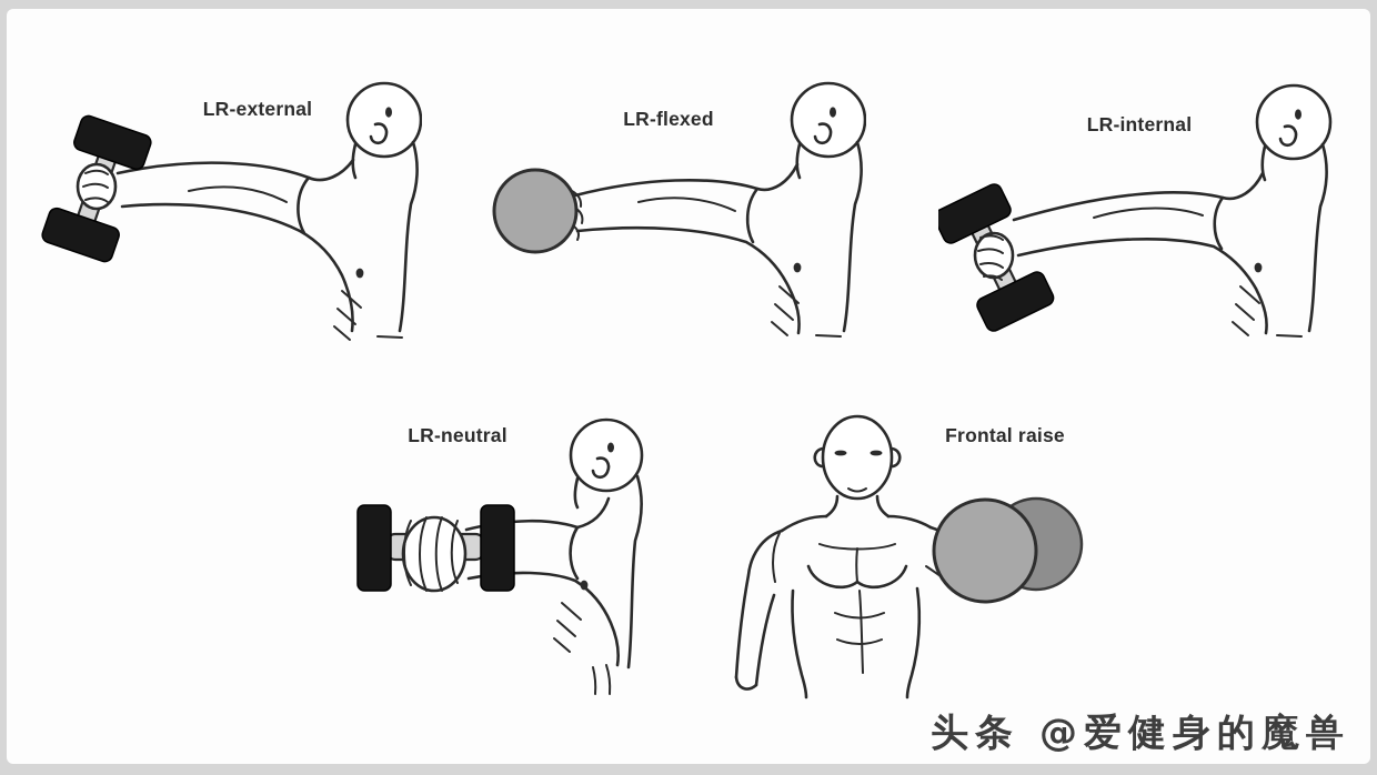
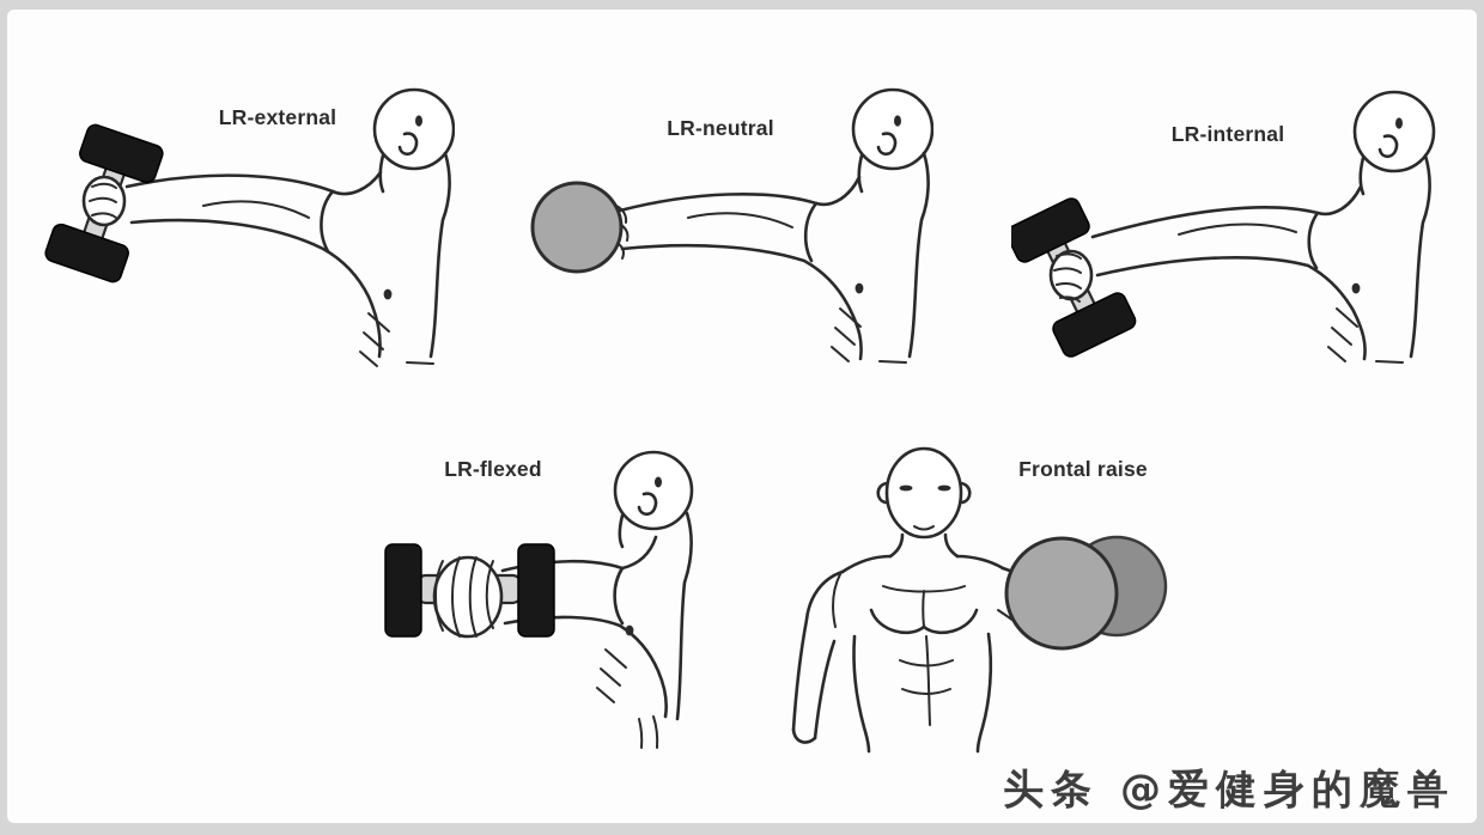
  LR-external
- LR-flexed
+ LR-neutral
  LR-internal
- LR-neutral
+ LR-flexed
  Frontal raise
  头条 @爱健身的魔兽
